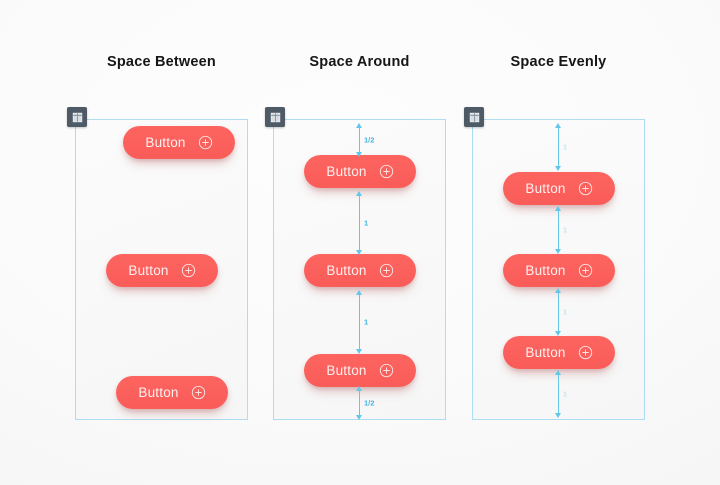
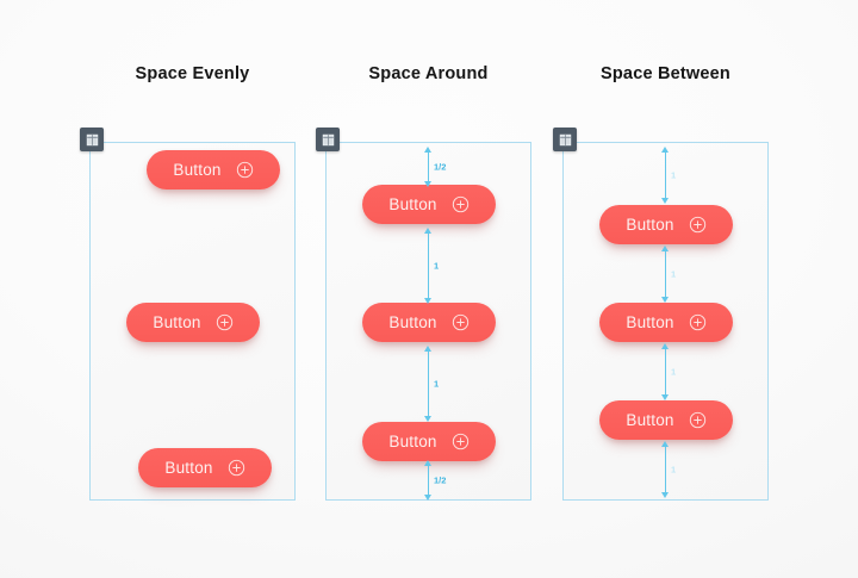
- Space Between
+ Space Evenly
  Button
  Button
  Button
  Space Around
  Button
  Button
  Button
  1/2
  1
  1
  1/2
- Space Evenly
+ Space Between
  Button
  Button
  Button
  1
  1
  1
  1
